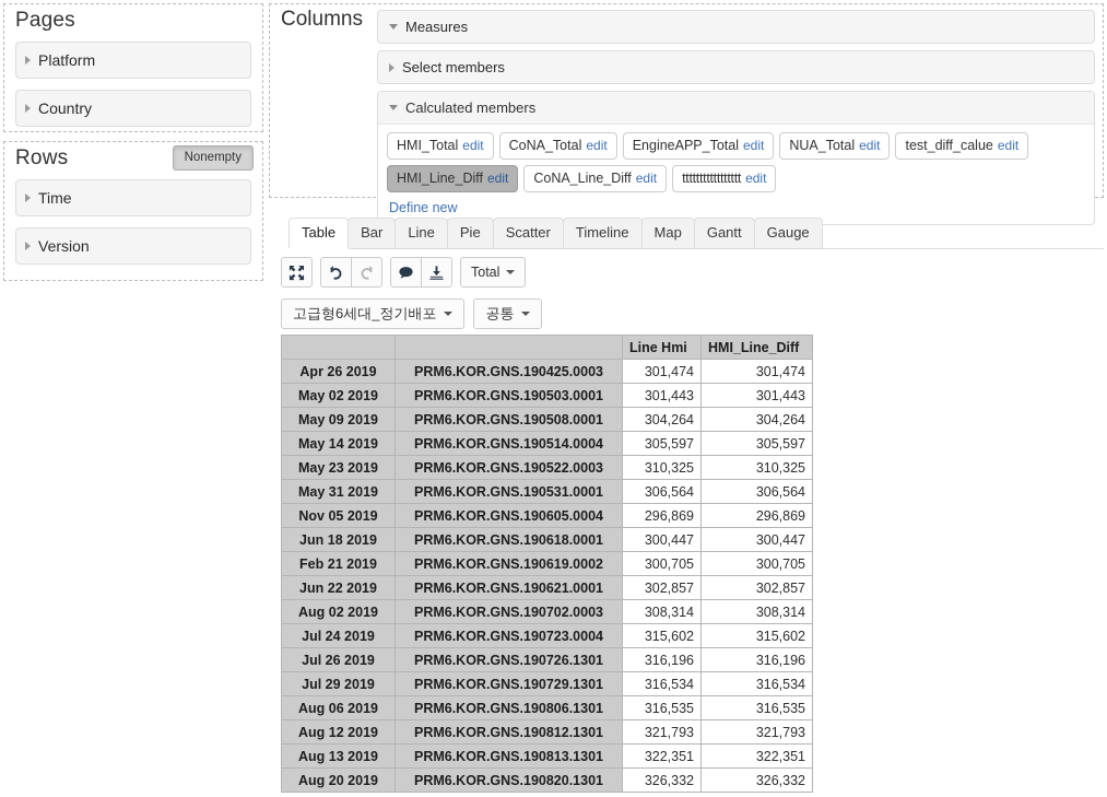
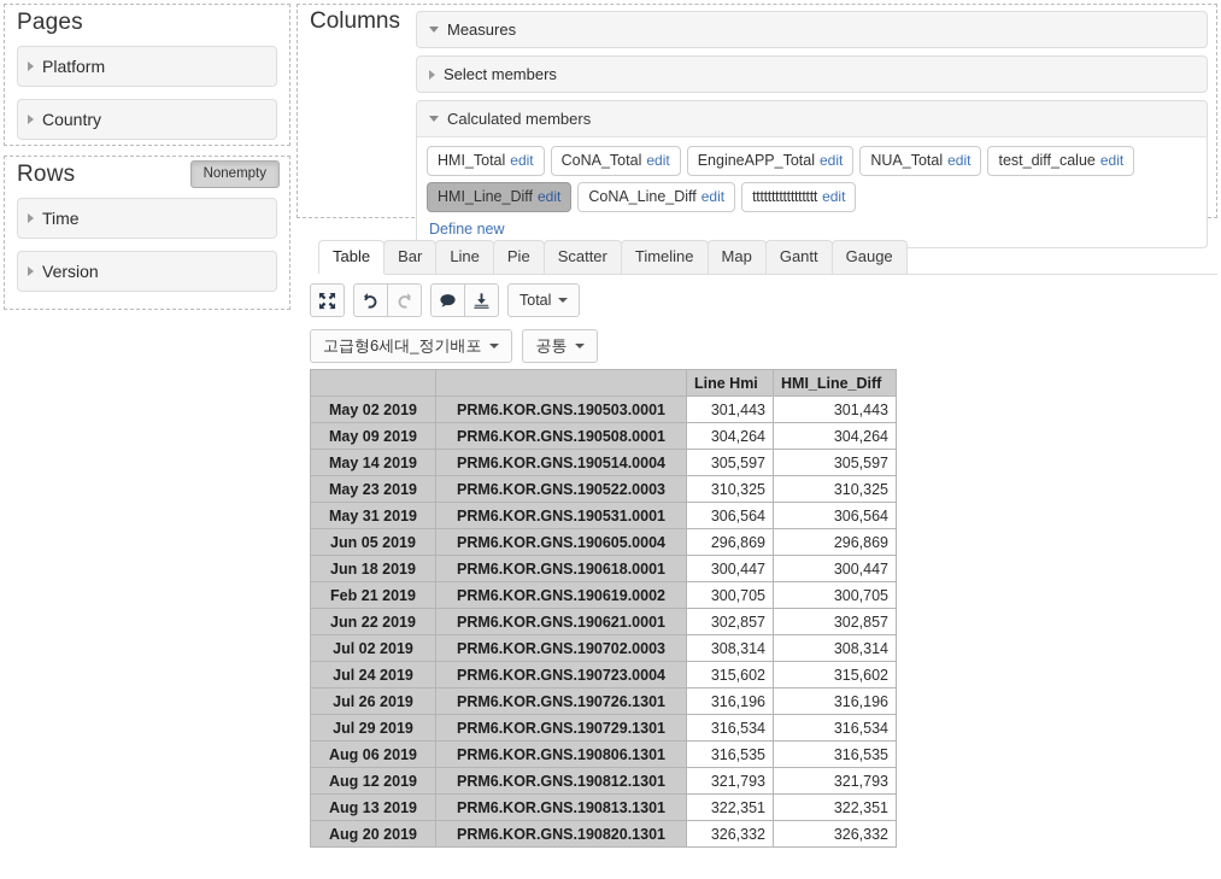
  Pages
  Platform
  Country
  Rows
  Nonempty
  Time
  Version
  Columns
  Measures
  Select members
  Calculated members
  HMI_Total edit
  CoNA_Total edit
  EngineAPP_Total edit
  NUA_Total edit
  test_diff_calue edit
  HMI_Line_Diff edit
  CoNA_Line_Diff edit
  ttttttttttttttttt edit
  Define new
  Table
  Bar
  Line
  Pie
  Scatter
  Timeline
  Map
  Gantt
  Gauge
  Total
  고급형6세대_정기배포
  공통
  		Line Hmi	HMI_Line_Diff
- Apr 26 2019	PRM6.KOR.GNS.190425.0003	301,474	301,474
  May 02 2019	PRM6.KOR.GNS.190503.0001	301,443	301,443
  May 09 2019	PRM6.KOR.GNS.190508.0001	304,264	304,264
  May 14 2019	PRM6.KOR.GNS.190514.0004	305,597	305,597
  May 23 2019	PRM6.KOR.GNS.190522.0003	310,325	310,325
  May 31 2019	PRM6.KOR.GNS.190531.0001	306,564	306,564
- Nov 05 2019	PRM6.KOR.GNS.190605.0004	296,869	296,869
+ Jun 05 2019	PRM6.KOR.GNS.190605.0004	296,869	296,869
  Jun 18 2019	PRM6.KOR.GNS.190618.0001	300,447	300,447
  Feb 21 2019	PRM6.KOR.GNS.190619.0002	300,705	300,705
  Jun 22 2019	PRM6.KOR.GNS.190621.0001	302,857	302,857
- Aug 02 2019	PRM6.KOR.GNS.190702.0003	308,314	308,314
+ Jul 02 2019	PRM6.KOR.GNS.190702.0003	308,314	308,314
  Jul 24 2019	PRM6.KOR.GNS.190723.0004	315,602	315,602
  Jul 26 2019	PRM6.KOR.GNS.190726.1301	316,196	316,196
  Jul 29 2019	PRM6.KOR.GNS.190729.1301	316,534	316,534
  Aug 06 2019	PRM6.KOR.GNS.190806.1301	316,535	316,535
  Aug 12 2019	PRM6.KOR.GNS.190812.1301	321,793	321,793
  Aug 13 2019	PRM6.KOR.GNS.190813.1301	322,351	322,351
  Aug 20 2019	PRM6.KOR.GNS.190820.1301	326,332	326,332
